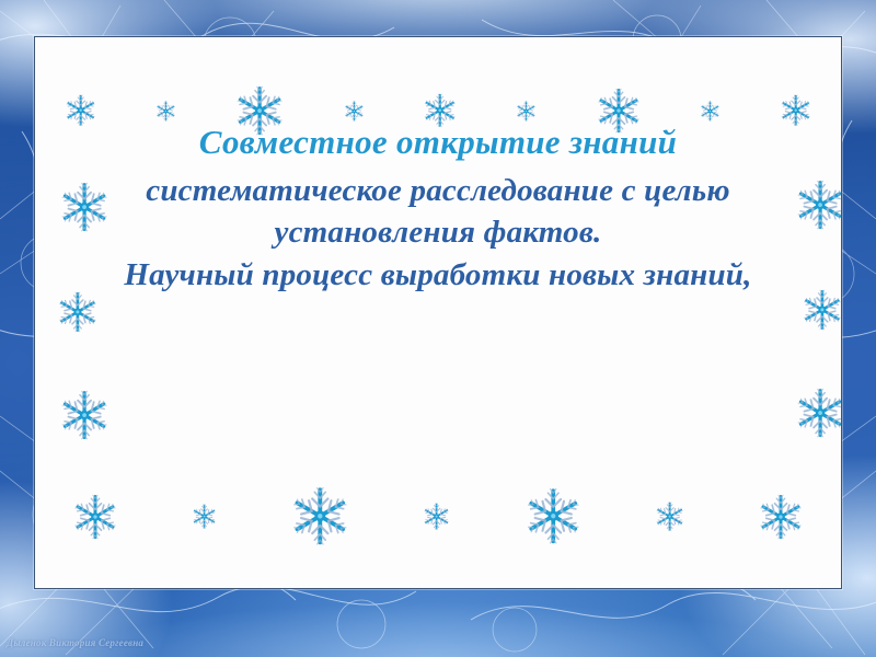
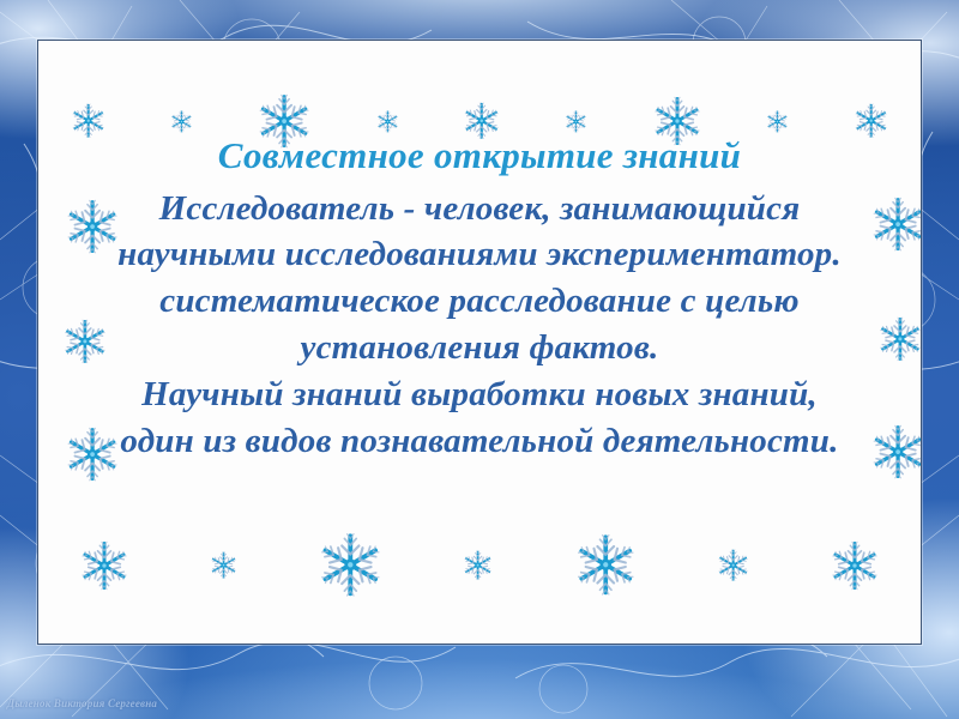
  Совместное открытие знаний
+ Исследователь - человек, занимающийся
+ научными исследованиями экспериментатор.
  систематическое расследование с целью
  установления фактов.
- Научный процесс выработки новых знаний,
+ Научный знаний выработки новых знаний,
+ один из видов познавательной деятельности.
  Дыленок Виктория Сергеевна
